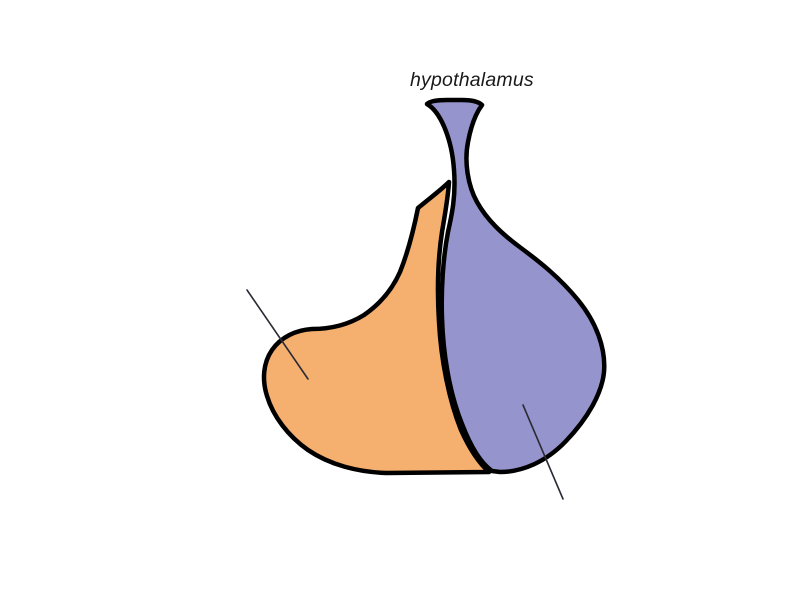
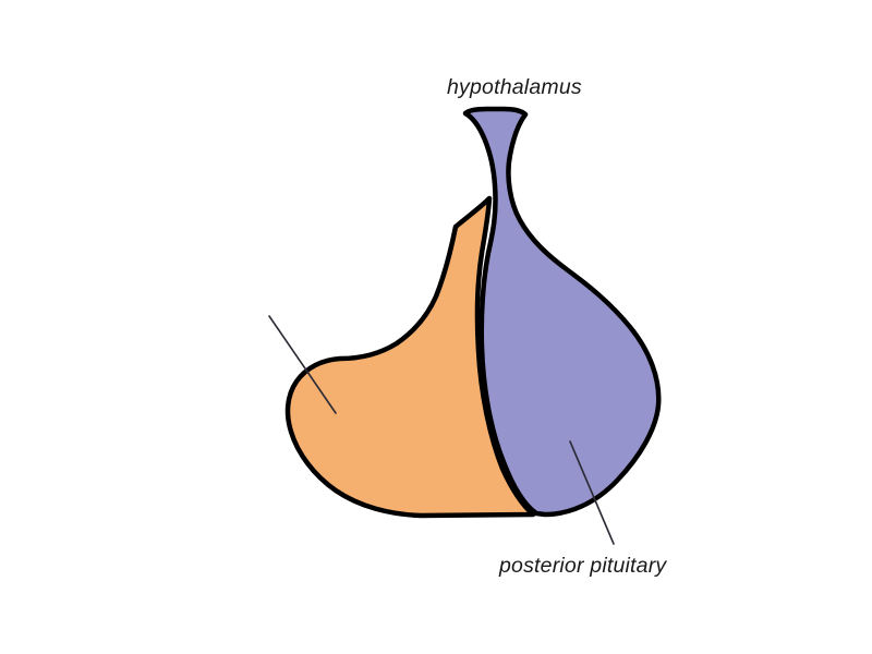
  hypothalamus
+ posterior pituitary
